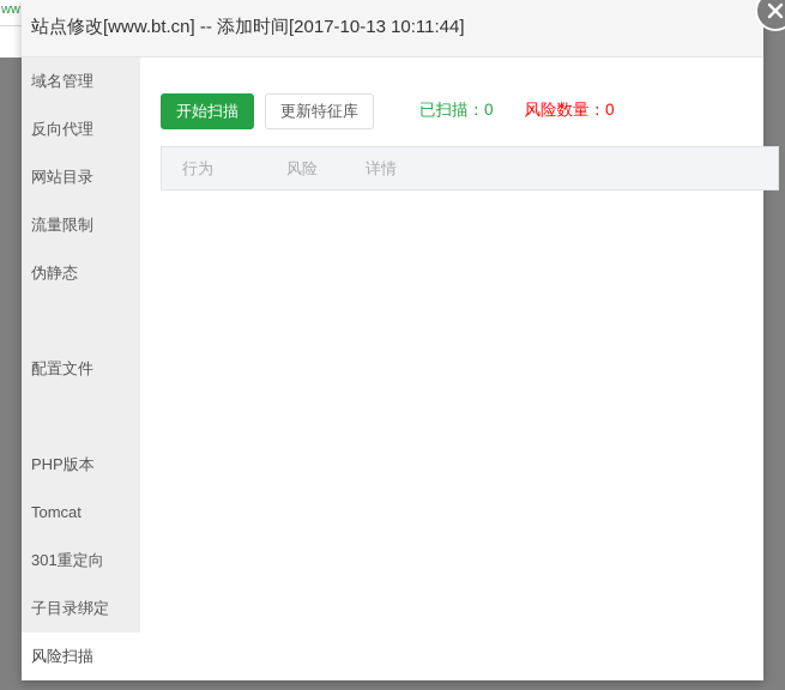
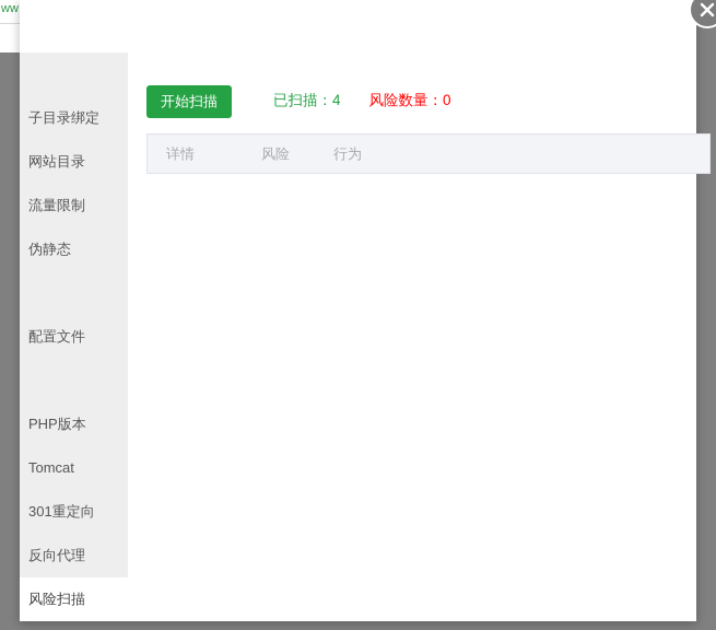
  ww
- 站点修改[www.bt.cn] -- 添加时间[2017-10-13 10:11:44]
- 域名管理
- 反向代理
+ 子目录绑定
  网站目录
  流量限制
  伪静态
  配置文件
  PHP版本
  Tomcat
  301重定向
- 子目录绑定
+ 反向代理
  风险扫描
  开始扫描
- 更新特征库
- 已扫描：0
+ 已扫描：4
  风险数量：0
- 行为
+ 详情
  风险
- 详情
+ 行为
